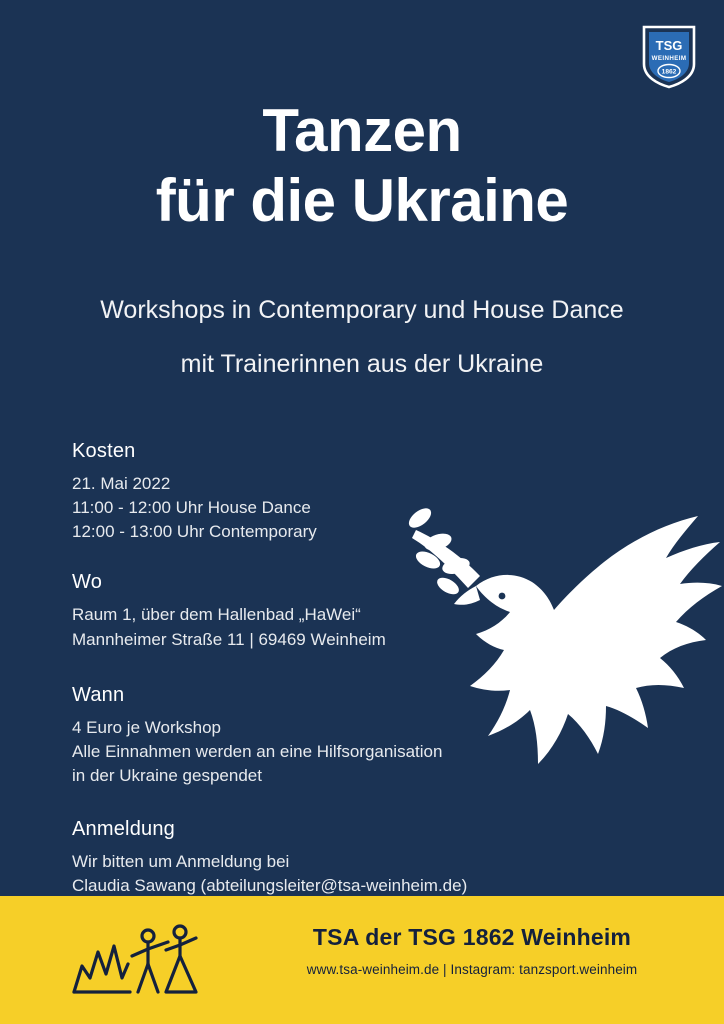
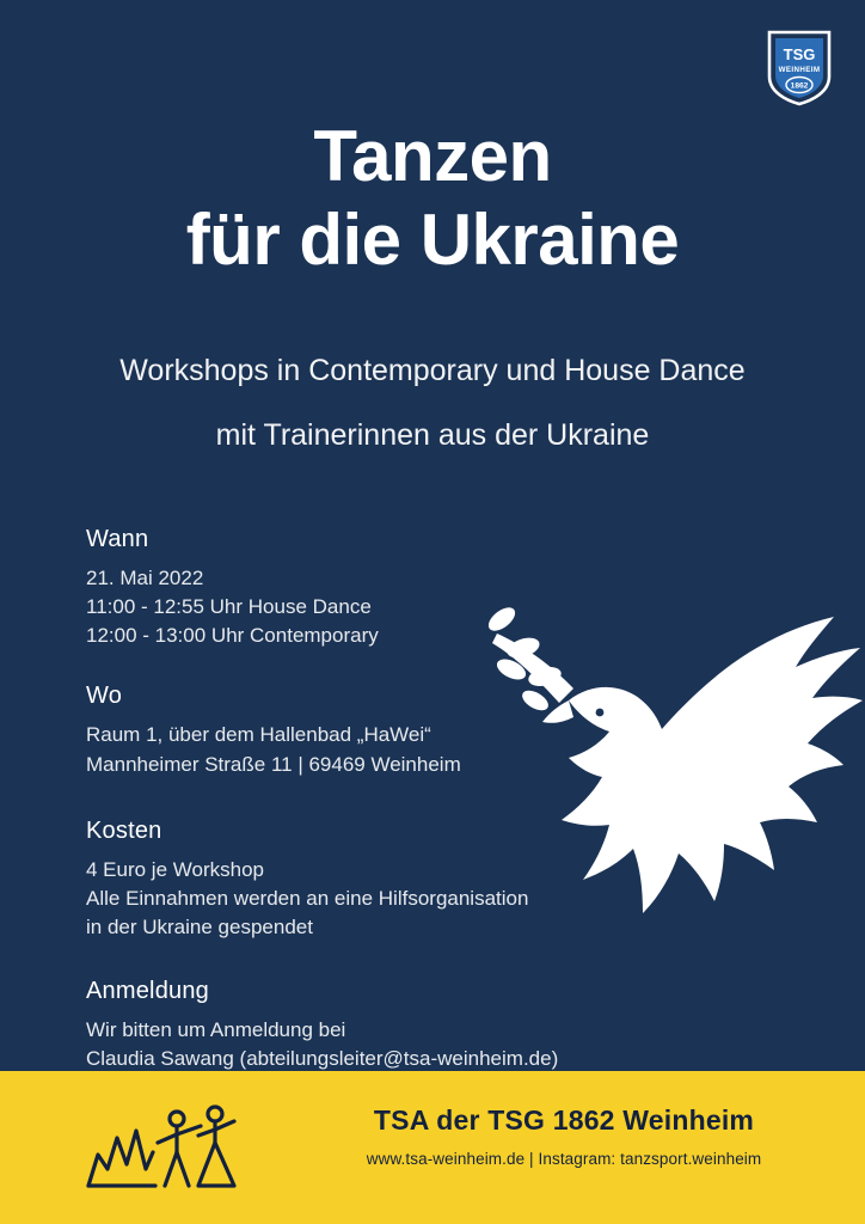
  TSG
  Tanzen
  für die Ukraine
  Workshops in Contemporary und House Dance
  mit Trainerinnen aus der Ukraine
- Kosten
+ Wann
  21. Mai 2022
- 11:00 - 12:00 Uhr House Dance
+ 11:00 - 12:55 Uhr House Dance
  12:00 - 13:00 Uhr Contemporary
  Wo
  Raum 1, über dem Hallenbad „HaWei“
  Mannheimer Straße 11 | 69469 Weinheim
- Wann
+ Kosten
  4 Euro je Workshop
  Alle Einnahmen werden an eine Hilfsorganisation
  in der Ukraine gespendet
  Anmeldung
  Wir bitten um Anmeldung bei
  Claudia Sawang (abteilungsleiter@tsa-weinheim.de)
  TSA der TSG 1862 Weinheim
  www.tsa-weinheim.de | Instagram: tanzsport.weinheim
